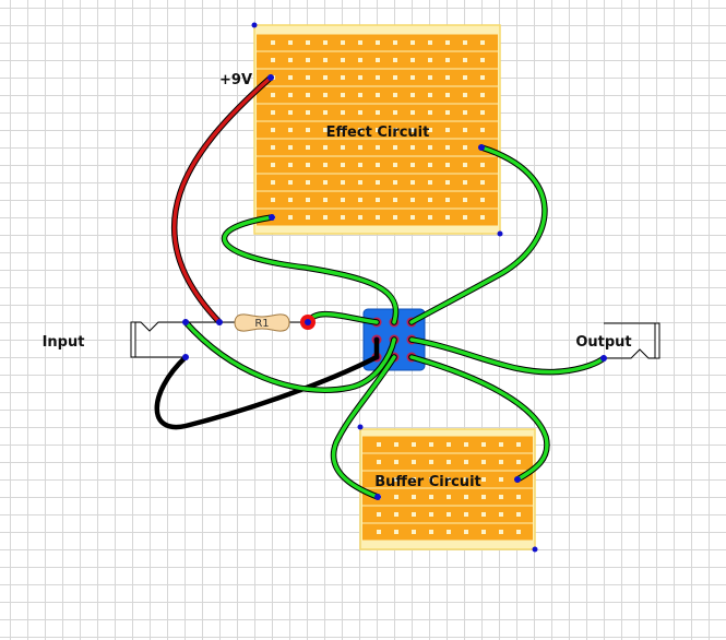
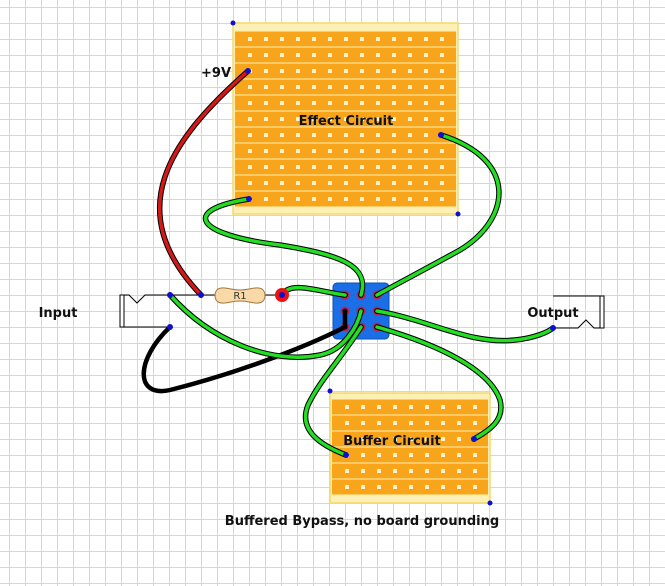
  R1
  +9V
  Effect Circuit
  Buffer Circuit
  Input
  Output
+ Buffered Bypass, no board grounding
